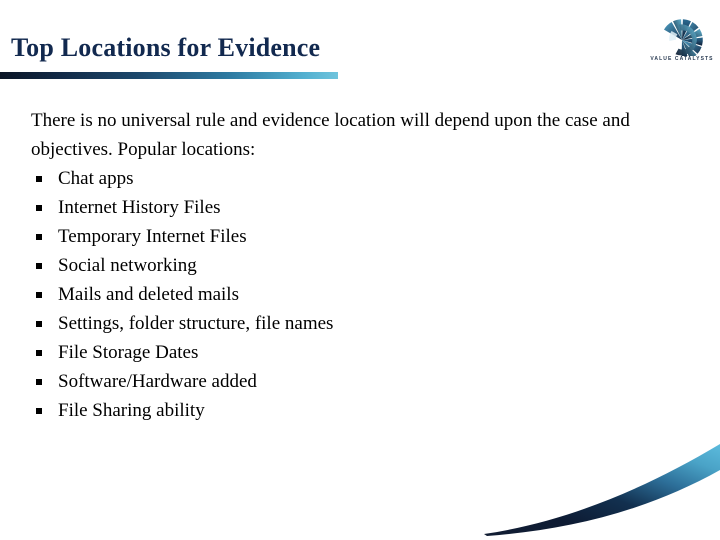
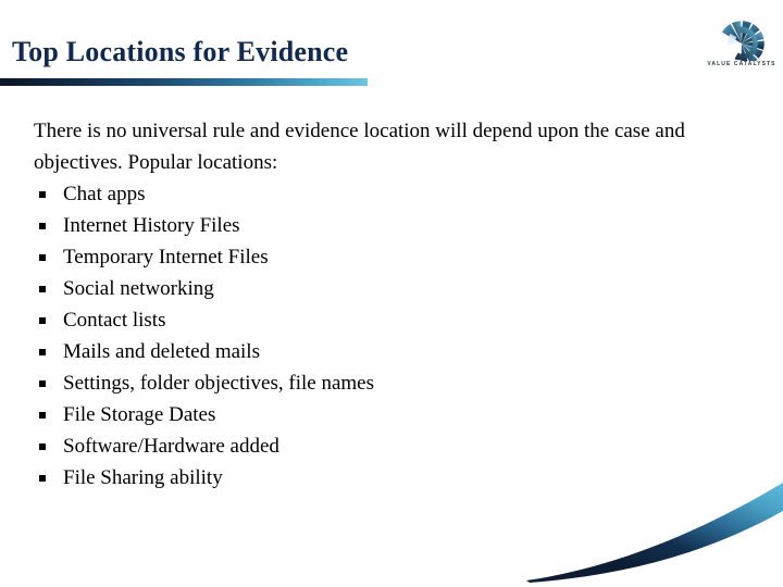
  Top Locations for Evidence
  There is no universal rule and evidence location will depend upon the case and objectives. Popular locations:
  Chat apps
  Internet History Files
  Temporary Internet Files
  Social networking
+ Contact lists
  Mails and deleted mails
- Settings, folder structure, file names
+ Settings, folder objectives, file names
  File Storage Dates
  Software/Hardware added
  File Sharing ability
